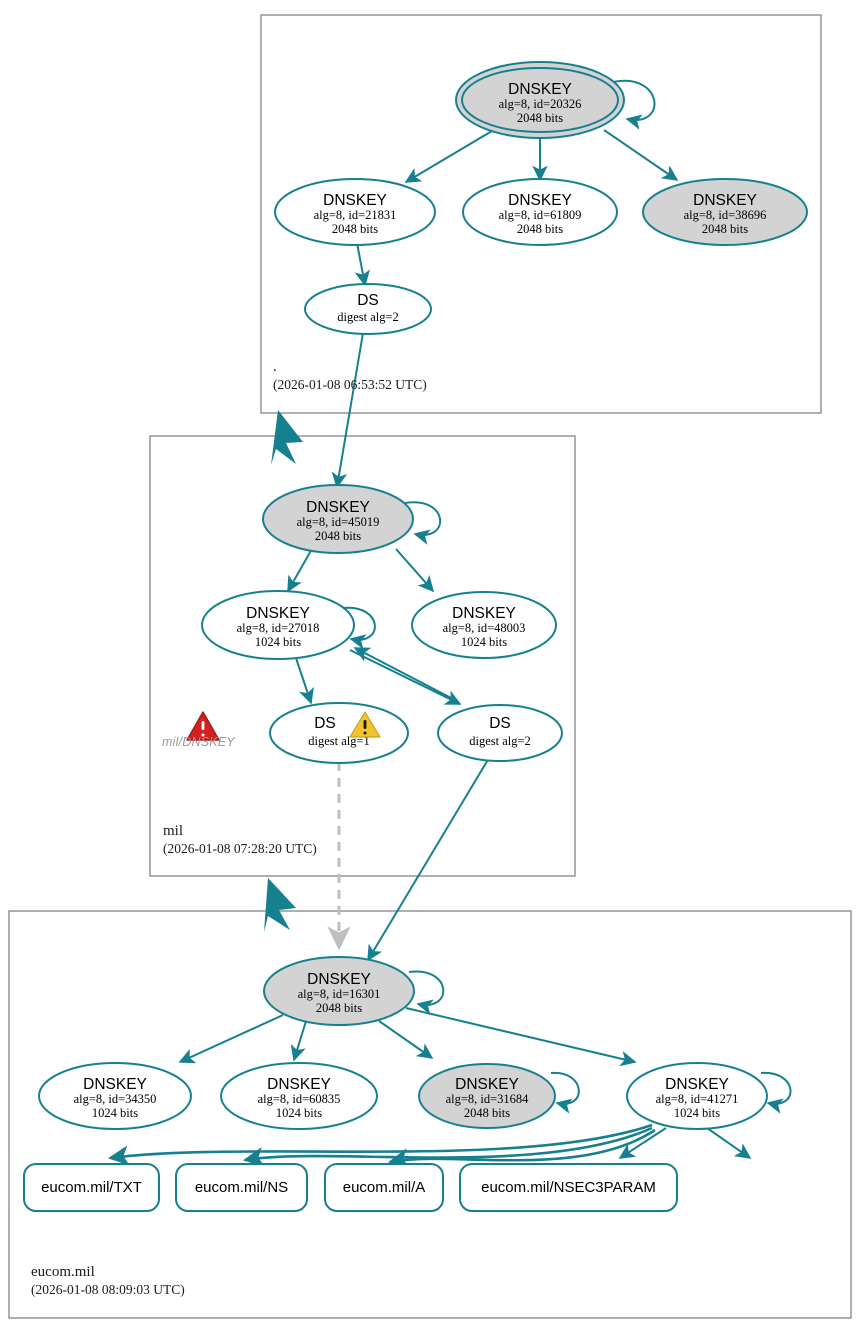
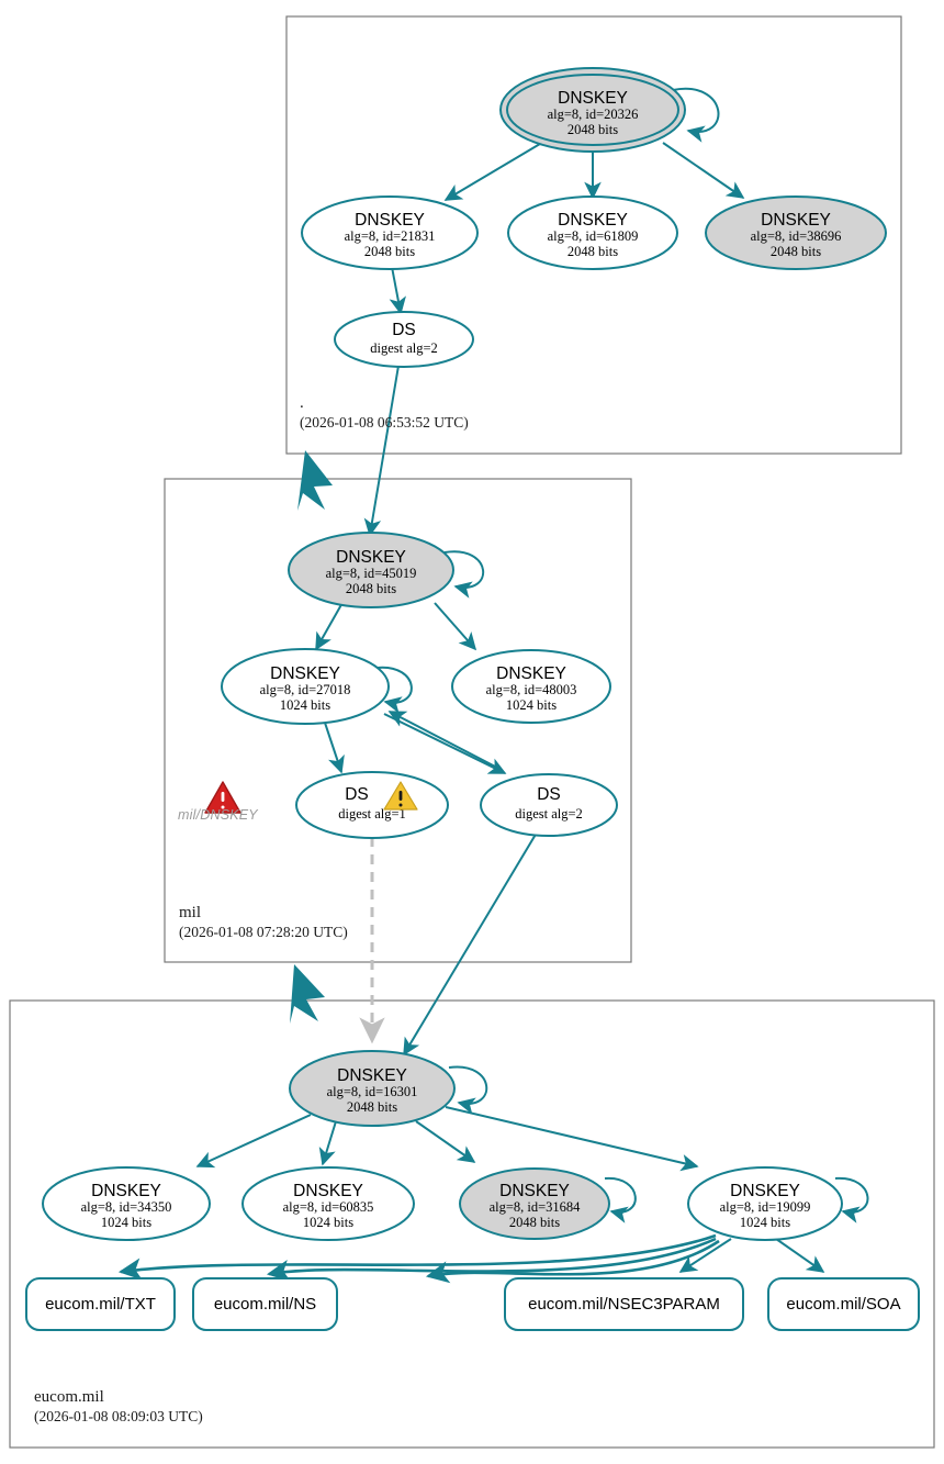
  DNSKEY
  alg=8, id=20326
  2048 bits
  DNSKEY
  alg=8, id=21831
  2048 bits
  DNSKEY
  alg=8, id=61809
  2048 bits
  DNSKEY
  alg=8, id=38696
  2048 bits
  DS
  digest alg=2
  DNSKEY
  alg=8, id=45019
  2048 bits
  DNSKEY
  alg=8, id=27018
  1024 bits
  DNSKEY
  alg=8, id=48003
  1024 bits
  DS
  digest alg=1
  DS
  digest alg=2
  DNSKEY
  alg=8, id=16301
  2048 bits
  DNSKEY
  alg=8, id=34350
  1024 bits
  DNSKEY
  alg=8, id=60835
  1024 bits
  DNSKEY
  alg=8, id=31684
  2048 bits
  DNSKEY
- alg=8, id=41271
+ alg=8, id=19099
  1024 bits
  eucom.mil/TXT
  eucom.mil/NS
- eucom.mil/A
  eucom.mil/NSEC3PARAM
+ eucom.mil/SOA
  .
  (2026-01-08 06:53:52 UTC)
  mil
  (2026-01-08 07:28:20 UTC)
  mil/DNSKEY
  eucom.mil
  (2026-01-08 08:09:03 UTC)
